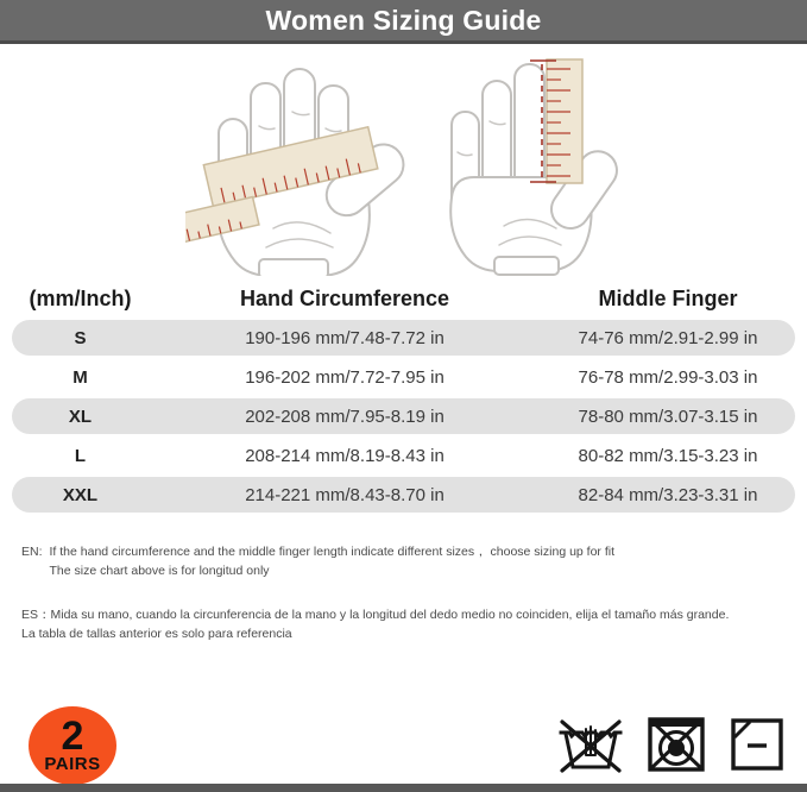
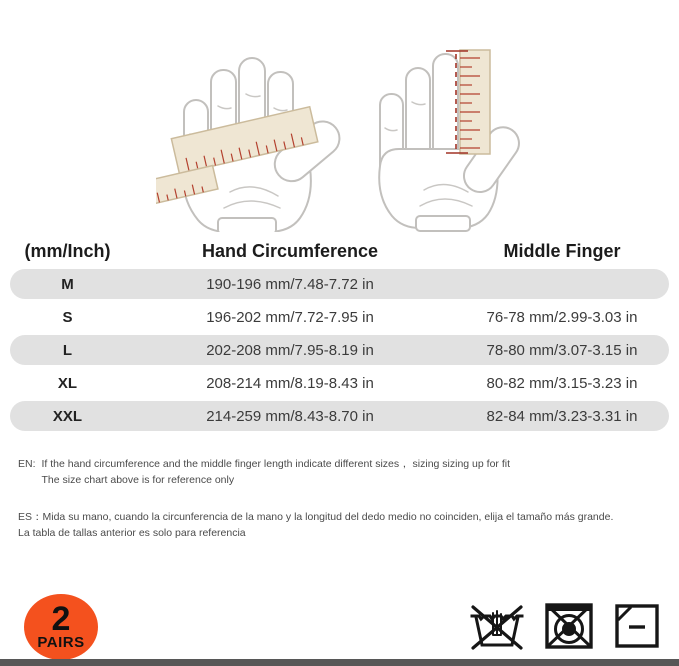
- Women Sizing Guide
  (mm/Inch)
  Hand Circumference
  Middle Finger
- S
+ M
  190-196 mm/7.48-7.72 in
- 74-76 mm/2.91-2.99 in
- M
+ S
  196-202 mm/7.72-7.95 in
  76-78 mm/2.99-3.03 in
- XL
+ L
  202-208 mm/7.95-8.19 in
  78-80 mm/3.07-3.15 in
- L
+ XL
  208-214 mm/8.19-8.43 in
  80-82 mm/3.15-3.23 in
  XXL
- 214-221 mm/8.43-8.70 in
+ 214-259 mm/8.43-8.70 in
  82-84 mm/3.23-3.31 in
  EN:
- If the hand circumference and the middle finger length indicate different sizes， choose sizing up for fit
+ If the hand circumference and the middle finger length indicate different sizes， sizing sizing up for fit
- The size chart above is for longitud only
+ The size chart above is for reference only
  ES：Mida su mano, cuando la circunferencia de la mano y la longitud del dedo medio no coinciden, elija el tamaño más grande.
  La tabla de tallas anterior es solo para referencia
  2
  PAIRS
